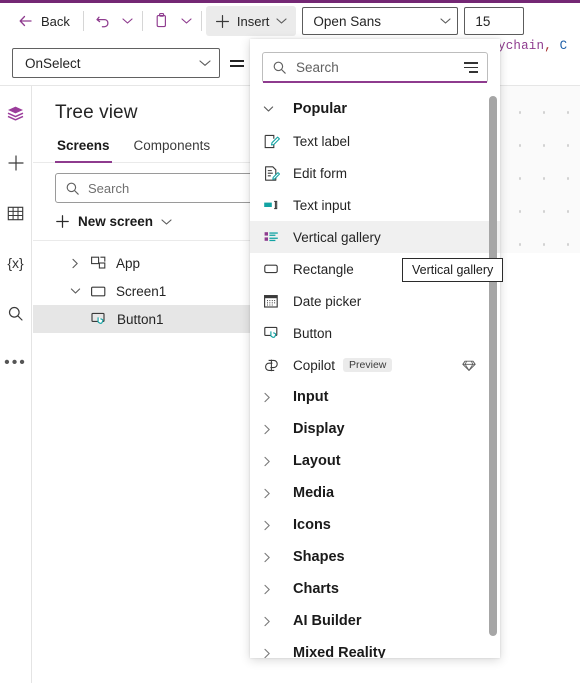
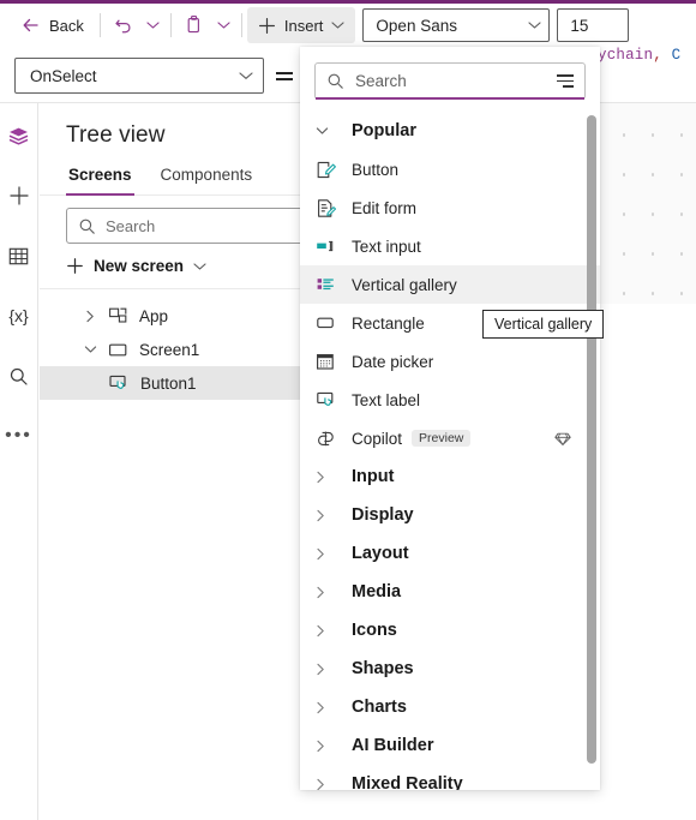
  Back
  Insert
  Open Sans
  15
  OnSelect
  ychain, C
  {x}
  •••
  Tree view
  Screens
  Components
  Search
  New screen
  App
  Screen1
  Button1
  Search
  Popular
- Text label
+ Button
  Edit form
  Text input
  Vertical gallery
  Rectangle
  Date picker
- Button
+ Text label
  Copilot
  Preview
  Input
  Display
  Layout
  Media
  Icons
  Shapes
  Charts
  AI Builder
  Mixed Reality
  Vertical gallery
